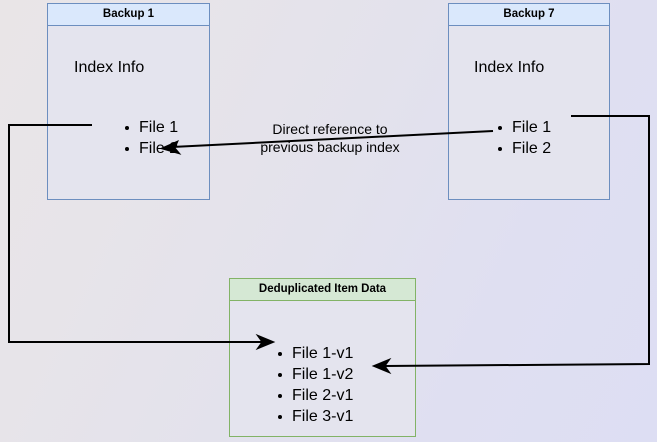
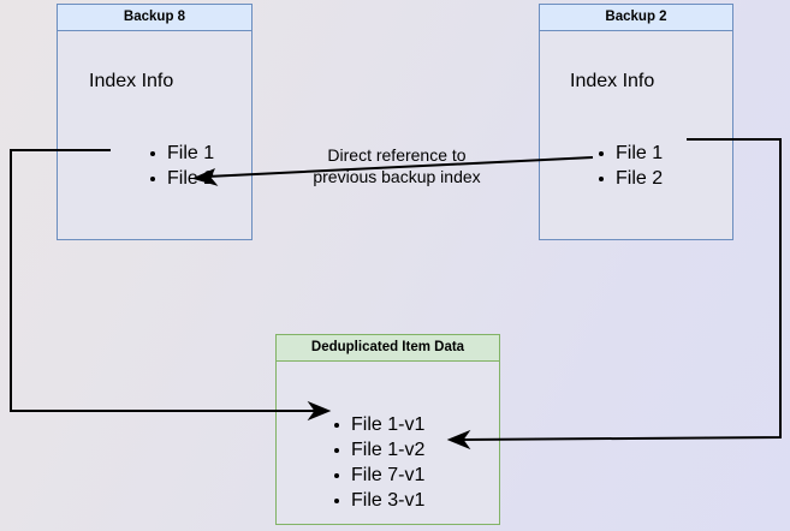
- Backup 1
+ Backup 8
  Index Info
  File 1
- Backup 7
+ Backup 2
  Index Info
  File 1
  File 2
  Deduplicated Item Data
  File 1-v1
  File 1-v2
- File 2-v1
+ File 7-v1
  File 3-v1
  Direct reference to
  previous backup index
